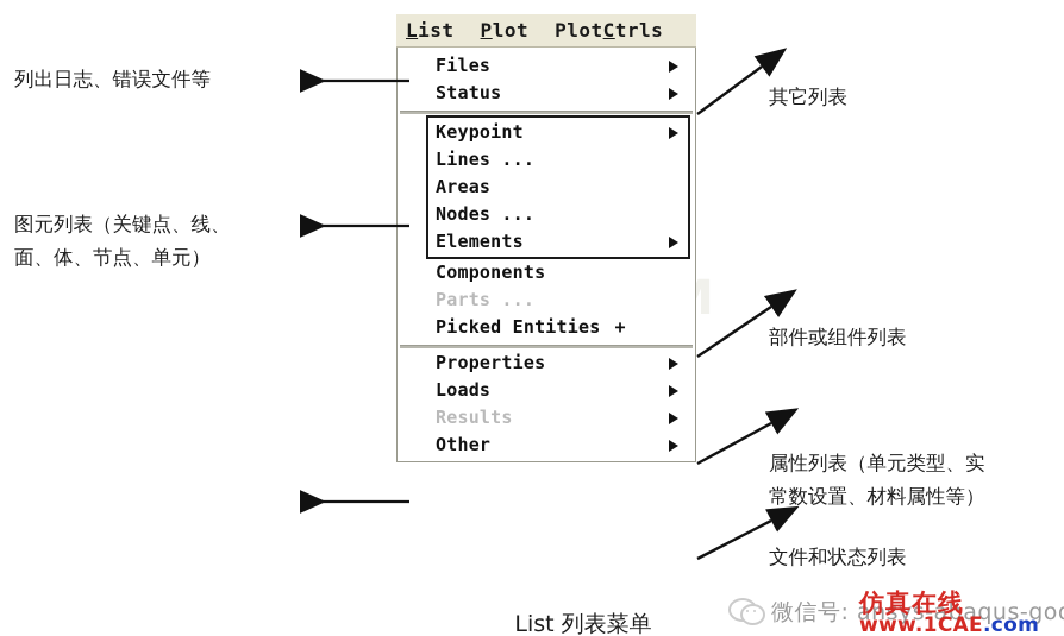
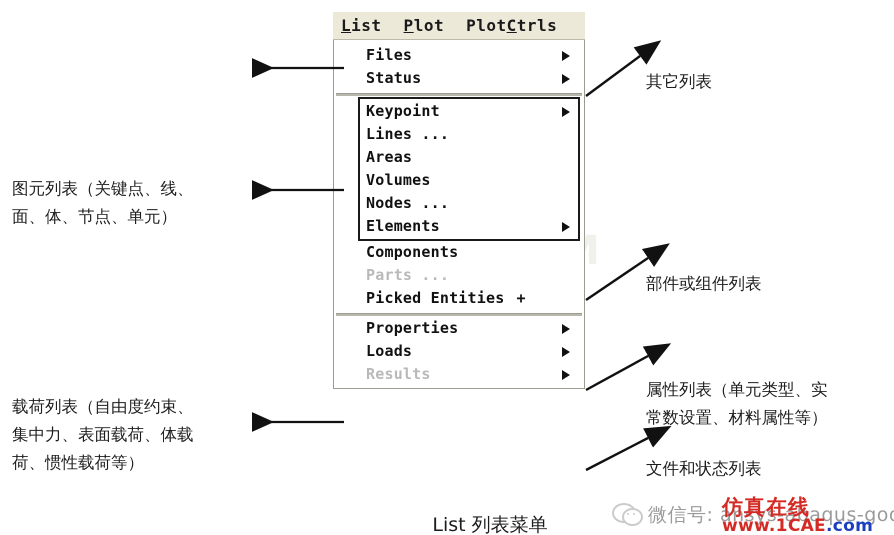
  List
  Plot
  PlotCtrls
  Files
  Status
  Keypoint
  Lines ...
  Areas
+ Volumes
  Nodes ...
  Elements
  Components
  Parts ...
  Picked Entities
  +
  Properties
  Loads
  Results
- Other
- 列出日志、错误文件等
  图元列表（关键点、线、
  面、体、节点、单元）
+ 载荷列表（自由度约束、
+ 集中力、表面载荷、体载
+ 荷、惯性载荷等）
  其它列表
  部件或组件列表
  属性列表（单元类型、实
  常数设置、材料属性等）
  文件和状态列表
  List 列表菜单
  微信号: ansys-abaqus-go
  仿真在线
  www.1CAE.com
